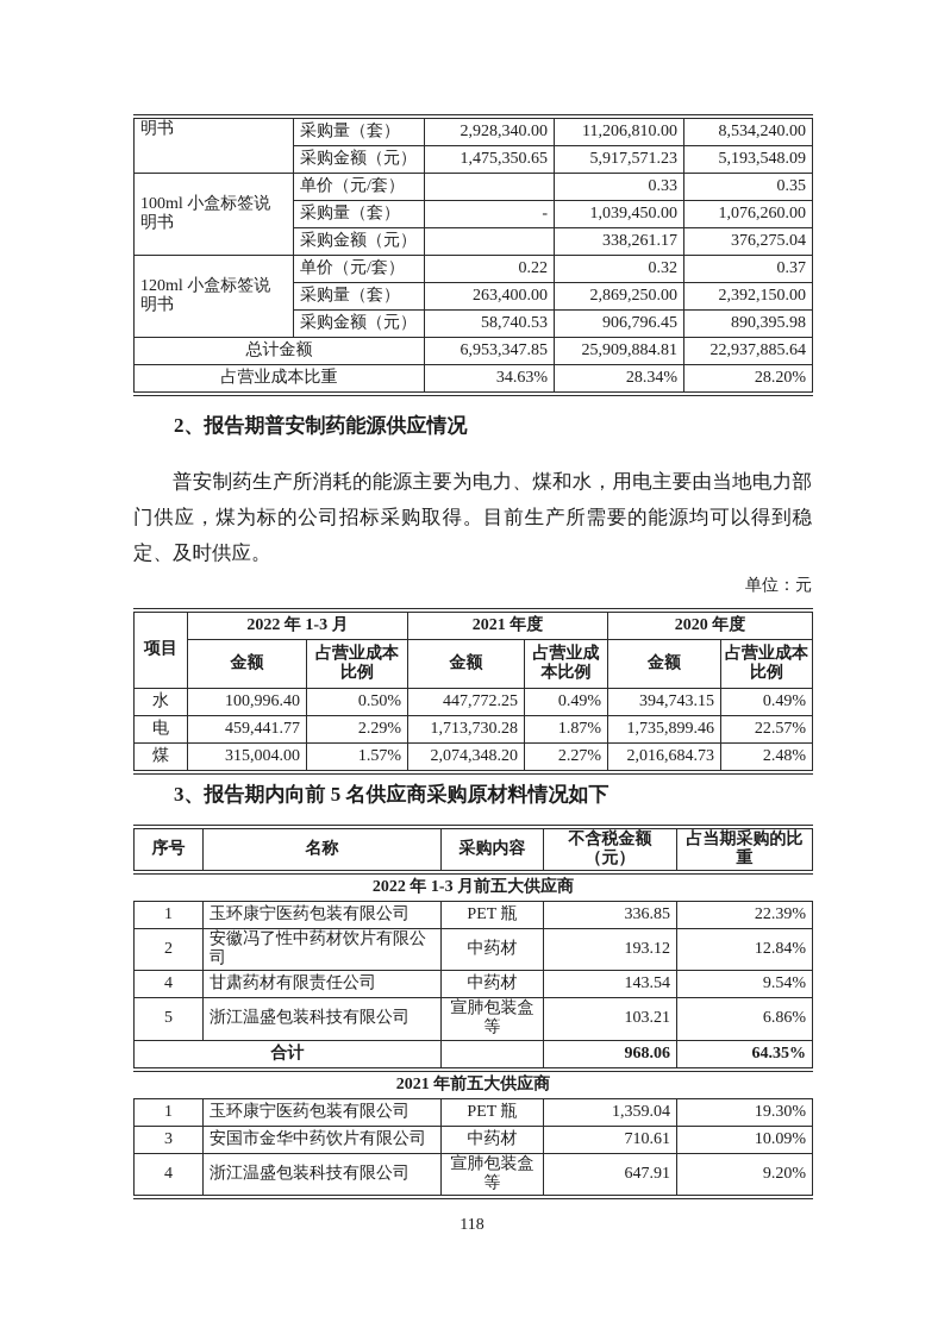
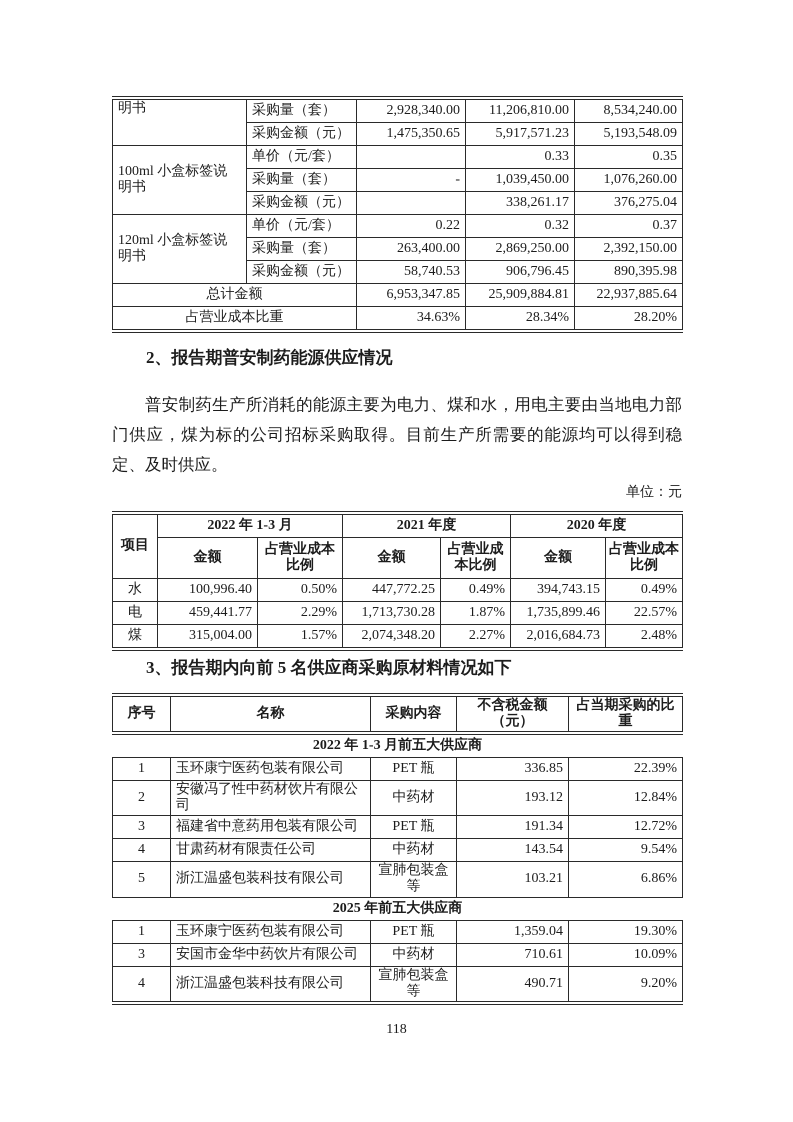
  明书	采购量（套）	2,928,340.00	11,206,810.00	8,534,240.00
  采购金额（元）	1,475,350.65	5,917,571.23	5,193,548.09
  100ml 小盒标签说明书	单价（元/套）		0.33	0.35
  采购量（套）	-	1,039,450.00	1,076,260.00
  采购金额（元）		338,261.17	376,275.04
  120ml 小盒标签说明书	单价（元/套）	0.22	0.32	0.37
  采购量（套）	263,400.00	2,869,250.00	2,392,150.00
  采购金额（元）	58,740.53	906,796.45	890,395.98
  总计金额	6,953,347.85	25,909,884.81	22,937,885.64
  占营业成本比重	34.63%	28.34%	28.20%
  2、报告期普安制药能源供应情况
  普安制药生产所消耗的能源主要为电力、煤和水，用电主要由当地电力部门供应，煤为标的公司招标采购取得。目前生产所需要的能源均可以得到稳定、及时供应。
  单位：元
  项目	2022 年 1-3 月	2021 年度	2020 年度
  金额	占营业成本比例	金额	占营业成本比例	金额	占营业成本比例
  水	100,996.40	0.50%	447,772.25	0.49%	394,743.15	0.49%
  电	459,441.77	2.29%	1,713,730.28	1.87%	1,735,899.46	22.57%
  煤	315,004.00	1.57%	2,074,348.20	2.27%	2,016,684.73	2.48%
  3、报告期内向前 5 名供应商采购原材料情况如下
  序号	名称	采购内容	不含税金额（元）	占当期采购的比重
  2022 年 1-3 月前五大供应商
  1	玉环康宁医药包装有限公司	PET 瓶	336.85	22.39%
  2	安徽冯了性中药材饮片有限公司	中药材	193.12	12.84%
+ 3	福建省中意药用包装有限公司	PET 瓶	191.34	12.72%
  4	甘肃药材有限责任公司	中药材	143.54	9.54%
  5	浙江温盛包装科技有限公司	宣肺包装盒等	103.21	6.86%
- 合计		968.06	64.35%
- 2021 年前五大供应商
+ 2025 年前五大供应商
  1	玉环康宁医药包装有限公司	PET 瓶	1,359.04	19.30%
  3	安国市金华中药饮片有限公司	中药材	710.61	10.09%
- 4	浙江温盛包装科技有限公司	宣肺包装盒等	647.91	9.20%
+ 4	浙江温盛包装科技有限公司	宣肺包装盒等	490.71	9.20%
  118
